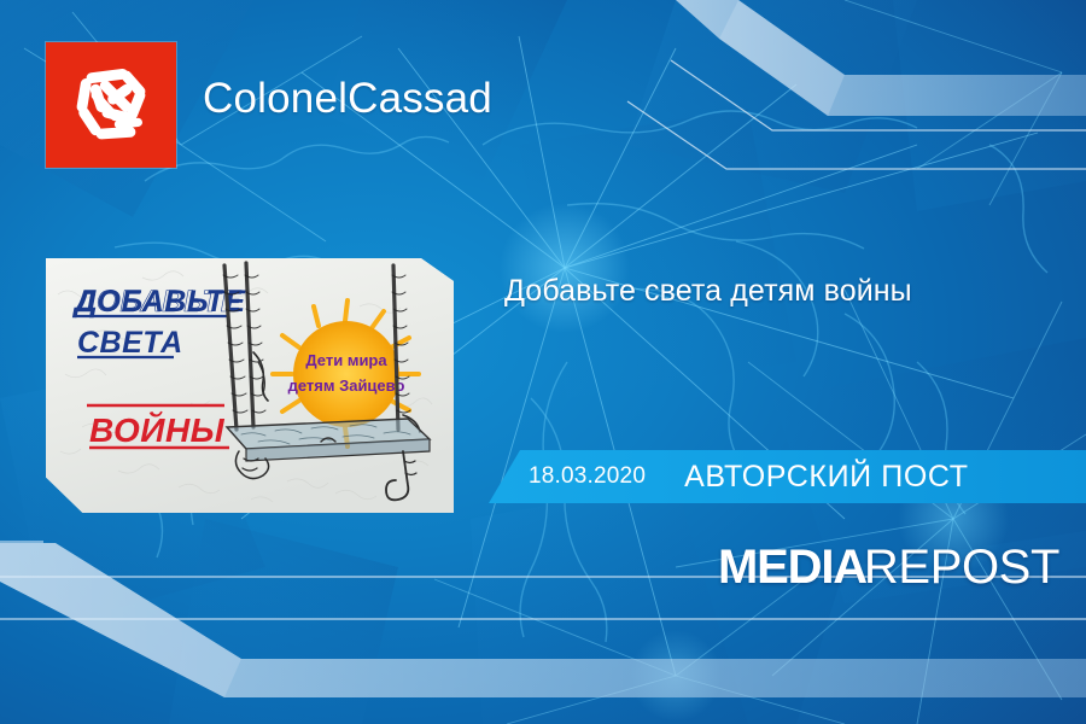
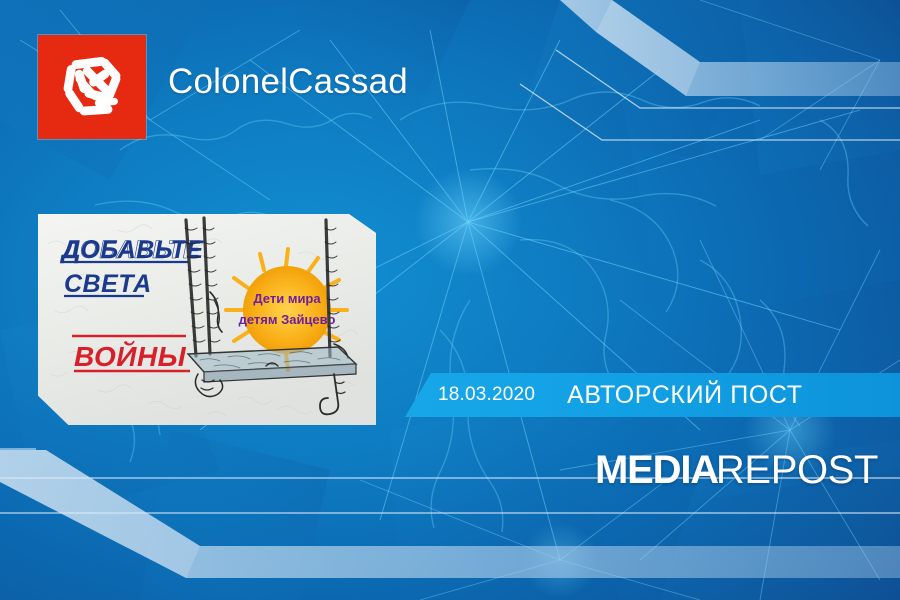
  ColonelCassad
  ДОБАВЬТЕ
  ДОБАВЬТЕ
  СВЕТА
  ВОЙНЫ
  Дети мира
  детям Зайцево
- Добавьте света детям войны
  18.03.2020
  АВТОРСКИЙ ПОСТ
  MEDIA
  REPOST
